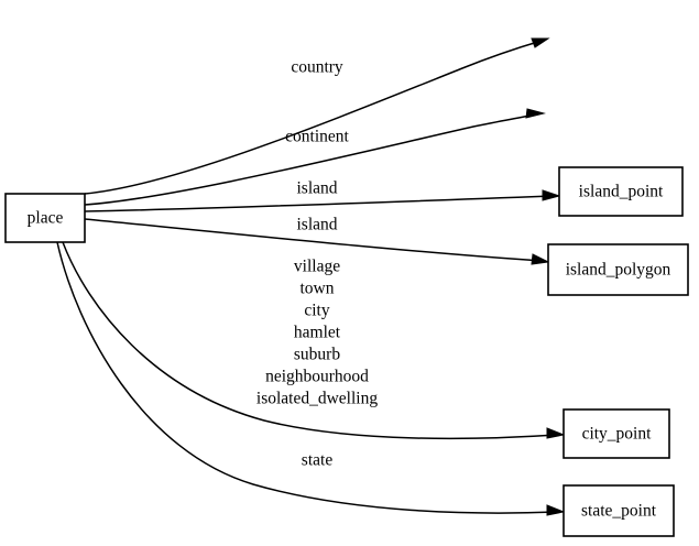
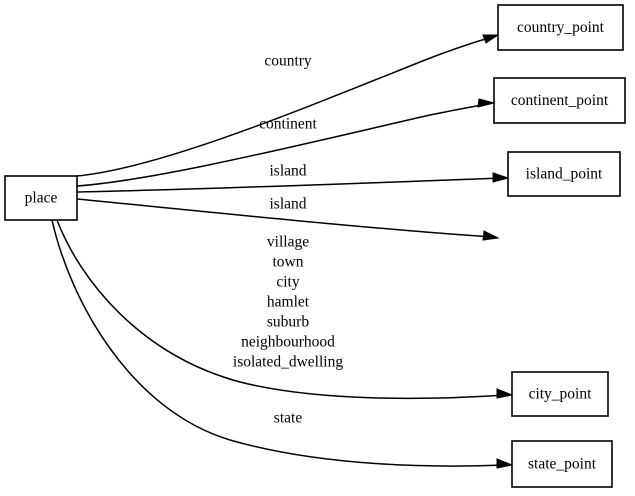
  country
  continent
  island
  island
  village
  town
  city
  hamlet
  suburb
  neighbourhood
  isolated_dwelling
  state
  place
+ country_point
+ continent_point
  island_point
- island_polygon
  city_point
  state_point
